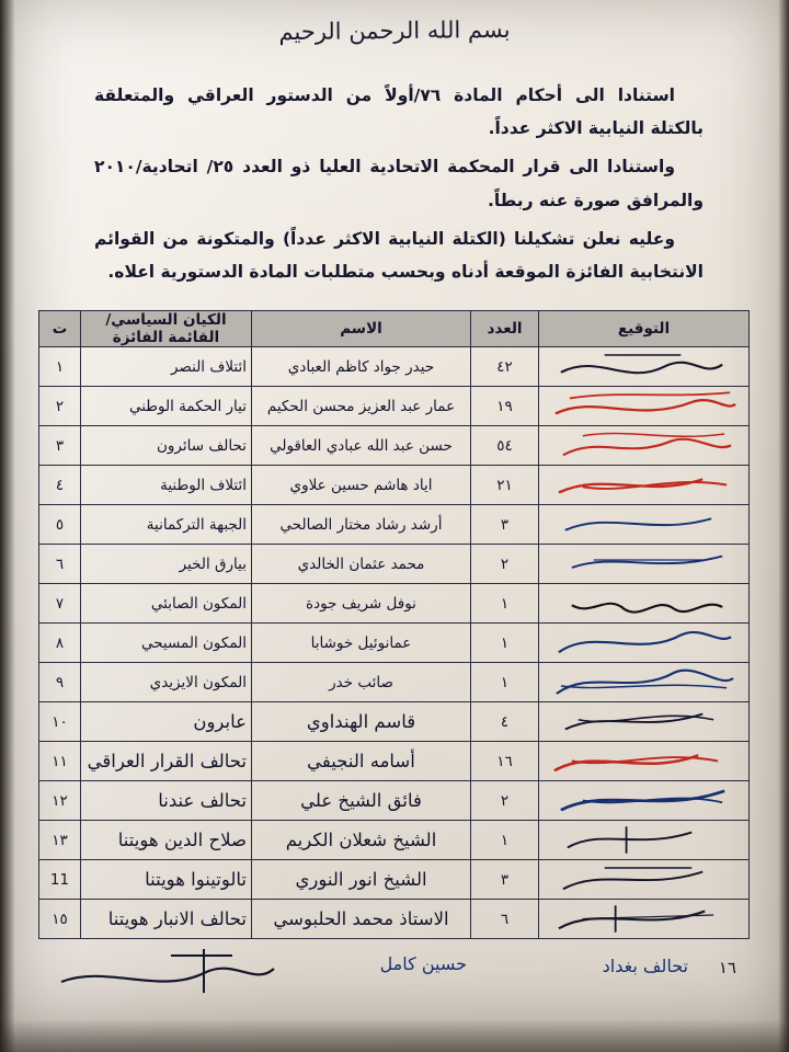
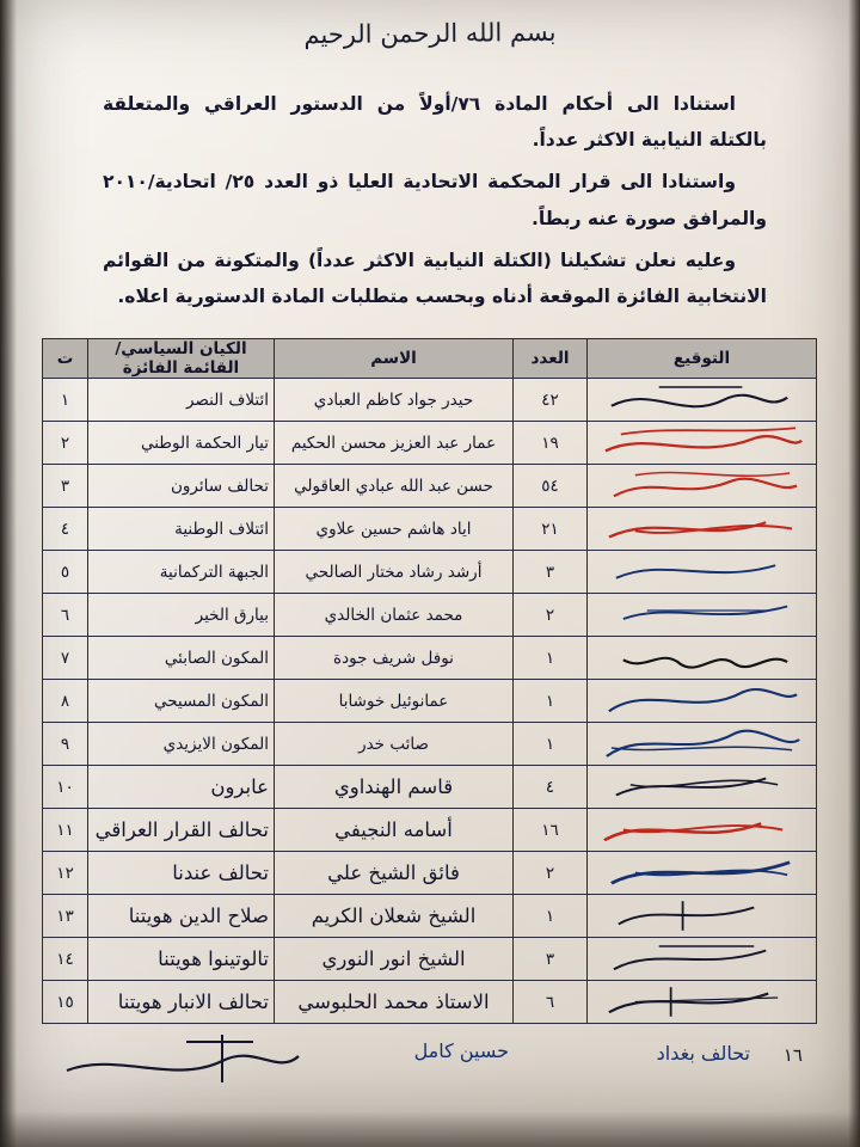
  بسم الله الرحمن الرحيم
  استنادا الى أحكام المادة ٧٦/أولاً من الدستور العراقي والمتعلقة بالكتلة النيابية الاكثر عدداً.
  واستنادا الى قرار المحكمة الاتحادية العليا ذو العدد ٢٥/ اتحادية/٢٠١٠ والمرافق صورة عنه ربطاً.
  وعليه نعلن تشكيلنا (الكتلة النيابية الاكثر عدداً) والمتكونة من القوائم الانتخابية الفائزة الموقعة أدناه وبحسب متطلبات المادة الدستورية اعلاه.
  التوقيع	العدد	الاسم	الكيان السياسي/ القائمة الفائزة	ت
  	٤٢	حيدر جواد كاظم العبادي	ائتلاف النصر	١
  	١٩	عمار عبد العزيز محسن الحكيم	تيار الحكمة الوطني	٢
  	٥٤	حسن عبد الله عبادي العاقولي	تحالف سائرون	٣
  	٢١	اياد هاشم حسين علاوي	ائتلاف الوطنية	٤
  	٣	أرشد رشاد مختار الصالحي	الجبهة التركمانية	٥
  	٢	محمد عثمان الخالدي	بيارق الخير	٦
  	١	نوفل شريف جودة	المكون الصابئي	٧
  	١	عمانوئيل خوشابا	المكون المسيحي	٨
  	١	صائب خدر	المكون الايزيدي	٩
  	٤	قاسم الهنداوي	عابرون	١٠
  	١٦	أسامه النجيفي	تحالف القرار العراقي	١١
  	٢	فائق الشيخ علي	تحالف عندنا	١٢
  	١	الشيخ شعلان الكريم	صلاح الدين هويتنا	١٣
- 	٣	الشيخ انور النوري	تالوتينوا هويتنا	11
+ 	٣	الشيخ انور النوري	تالوتينوا هويتنا	١٤
  	٦	الاستاذ محمد الحلبوسي	تحالف الانبار هويتنا	١٥
  ١٦
  تحالف بغداد
  حسين كامل
